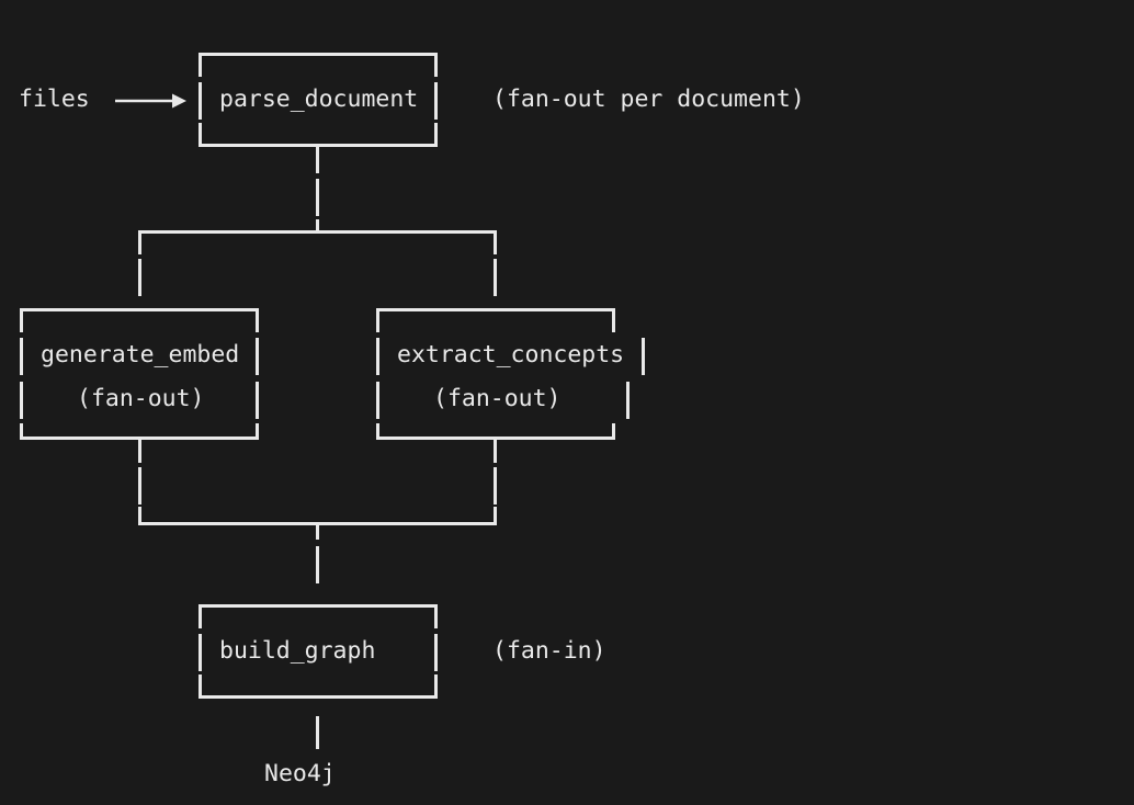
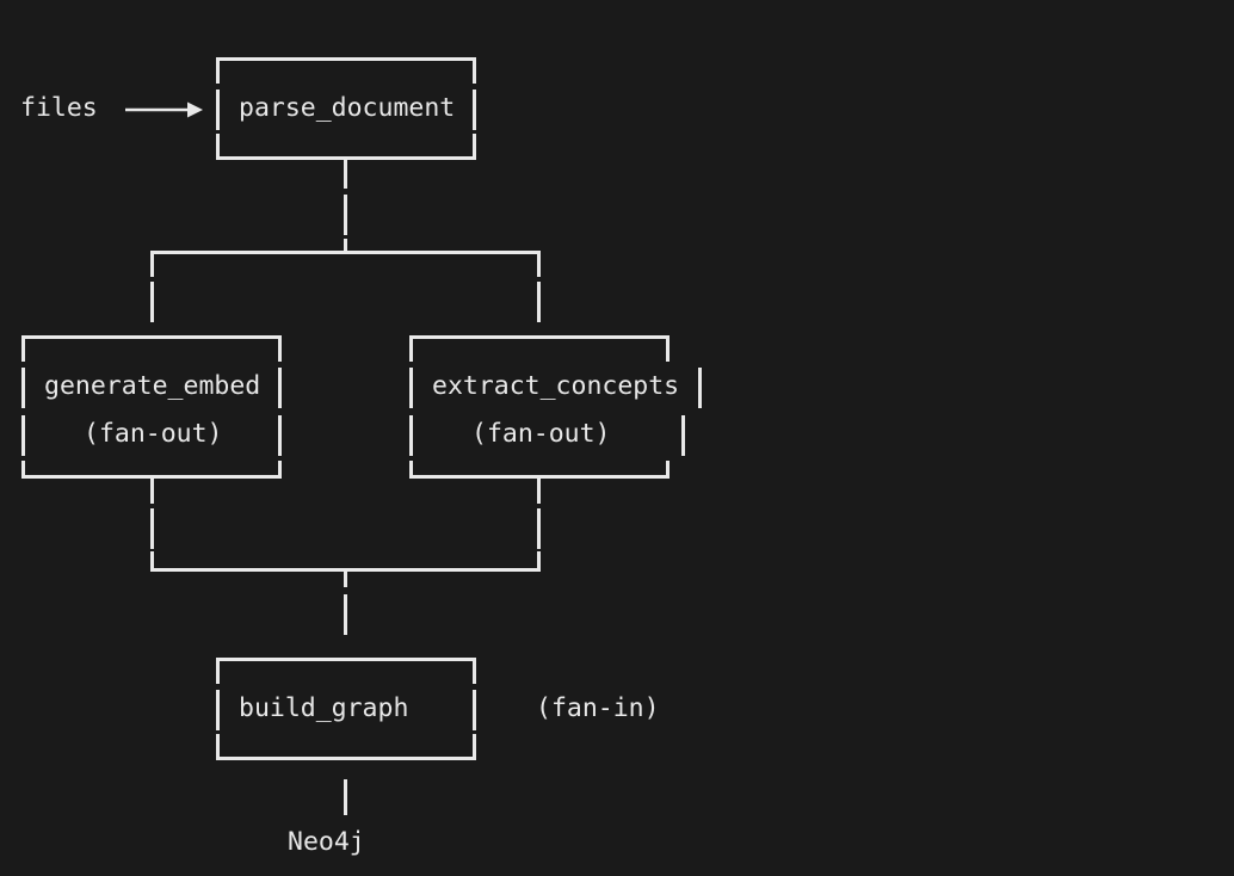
  files
  parse_document
- (fan-out per document)
  generate_embed
  (fan-out)
  extract_concepts
  (fan-out)
  build_graph
  (fan-in)
  Neo4j
